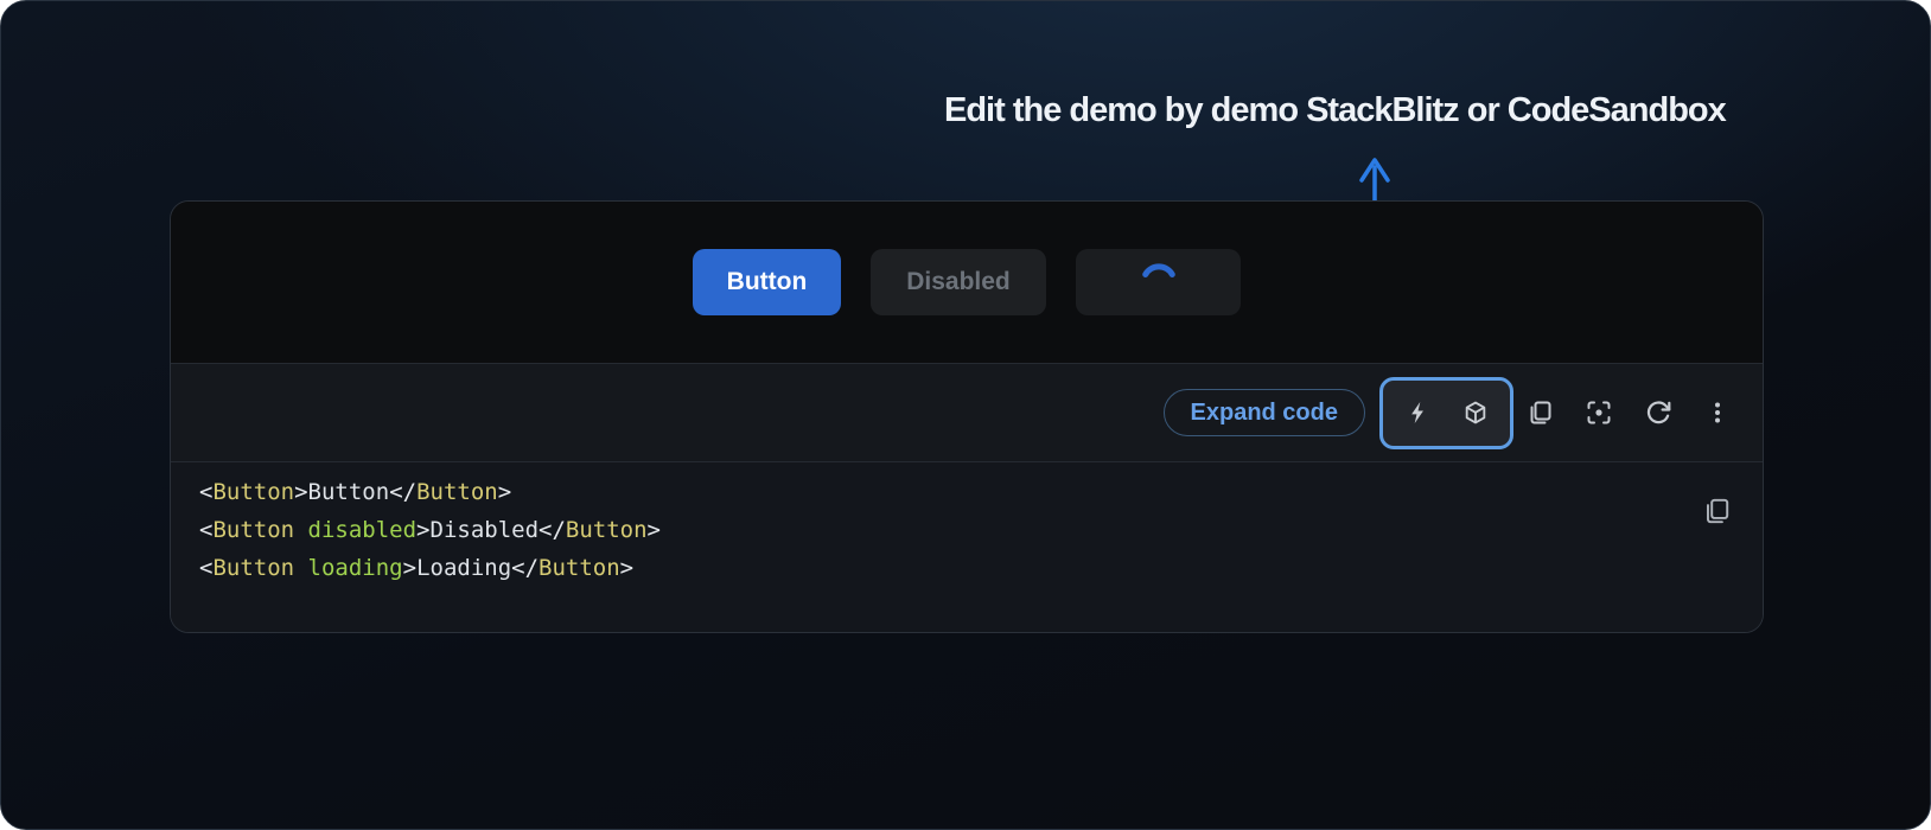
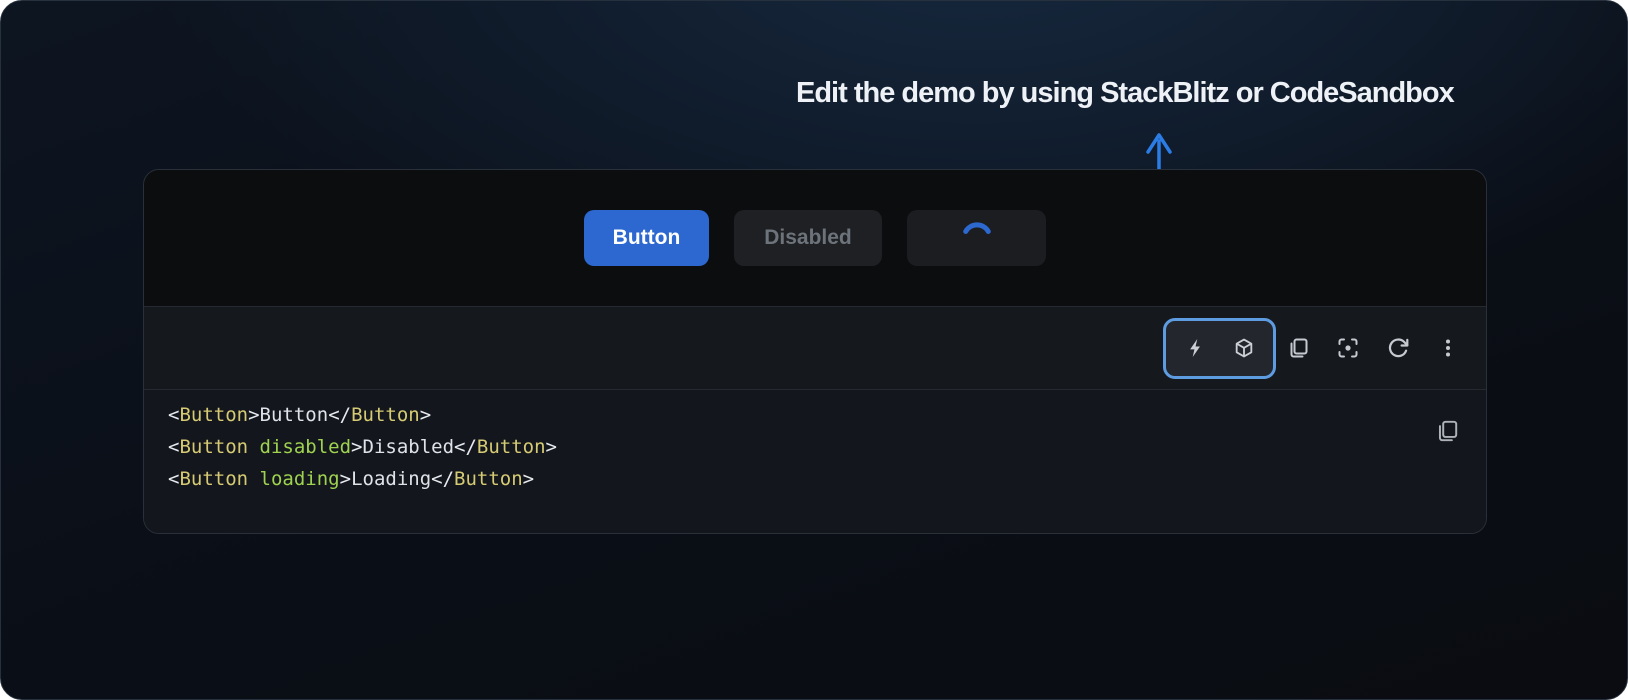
- Edit the demo by demo StackBlitz or CodeSandbox
+ Edit the demo by using StackBlitz or CodeSandbox
  Button
  Disabled
- Expand code
  <Button>Button</Button>
  <Button disabled>Disabled</Button>
  <Button loading>Loading</Button>
